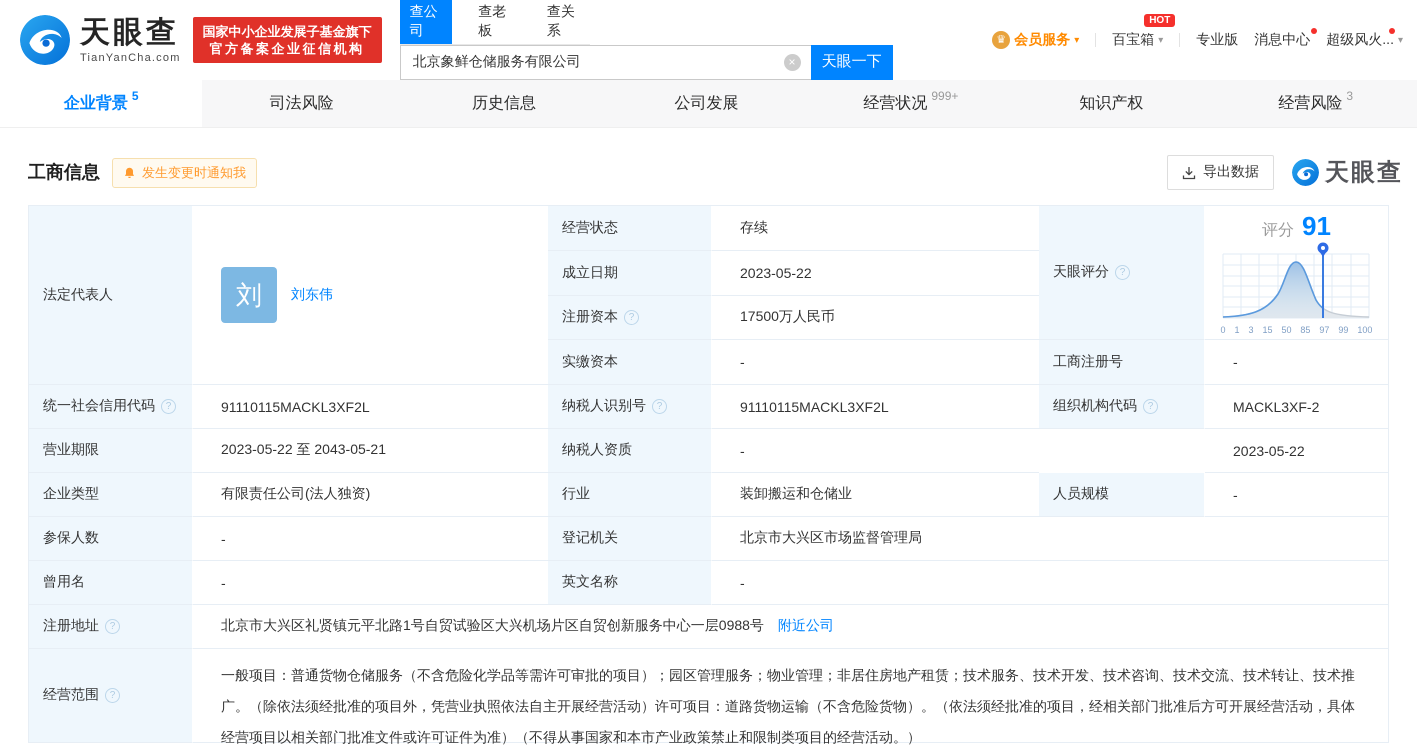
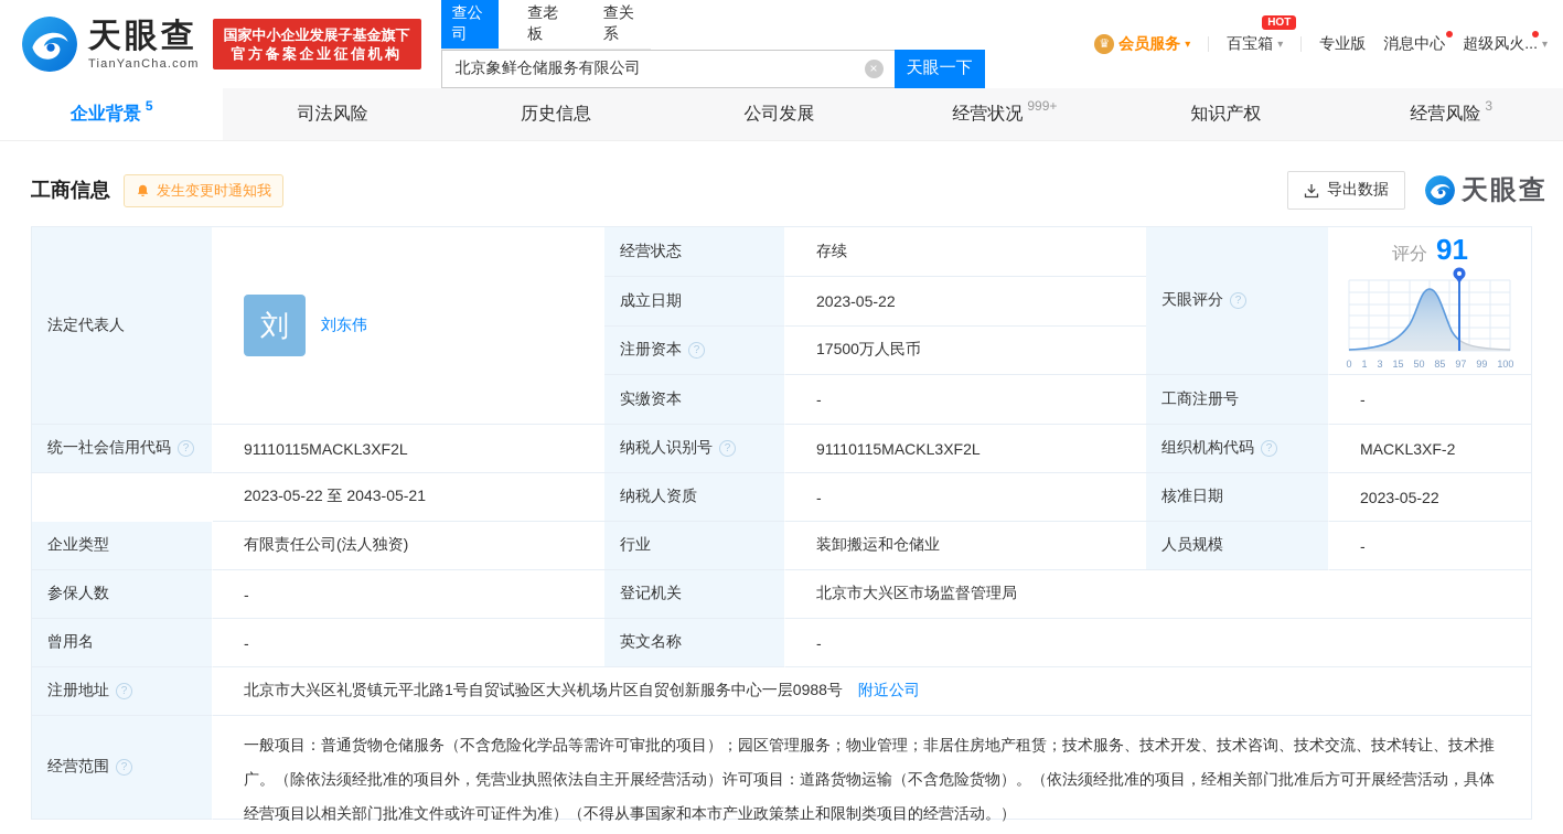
  天眼查
  TianYanCha.com
  国家中小企业发展子基金旗下
  官方备案企业征信机构
  查公司
  查老板
  查关系
  北京象鲜仓储服务有限公司
  ×
  天眼一下
  ♛
  会员服务
  ▾
  HOT
  百宝箱
  ▾
  专业版
  消息中心
  超级风火...
  ▾
  企业背景
  5
  司法风险
  历史信息
  公司发展
  经营状况
  999+
  知识产权
  经营风险
  3
  工商信息
  发生变更时通知我
  导出数据
  天眼查
  法定代表人
  刘
  刘东伟
  经营状态
  存续
  成立日期
  2023-05-22
  注册资本
  ?
  17500万人民币
  实缴资本
  -
  天眼评分
  ?
  评分
  91
  0
  1
  3
  15
  50
  85
  97
  99
  100
  工商注册号
  -
  统一社会信用代码
  ?
  91110115MACKL3XF2L
  纳税人识别号
  ?
  91110115MACKL3XF2L
  组织机构代码
  ?
  MACKL3XF-2
- 营业期限
  2023-05-22 至 2043-05-21
  纳税人资质
  -
+ 核准日期
  2023-05-22
  企业类型
  有限责任公司(法人独资)
  行业
  装卸搬运和仓储业
  人员规模
  -
  参保人数
  -
  登记机关
  北京市大兴区市场监督管理局
  曾用名
  -
  英文名称
  -
  注册地址
  ?
  北京市大兴区礼贤镇元平北路1号自贸试验区大兴机场片区自贸创新服务中心一层0988号
  附近公司
  经营范围
  ?
  一般项目：普通货物仓储服务（不含危险化学品等需许可审批的项目）；园区管理服务；物业管理；非居住房地产租赁；技术服务、技术开发、技术咨询、技术交流、技术转让、技术推广。（除依法须经批准的项目外，凭营业执照依法自主开展经营活动）许可项目：道路货物运输（不含危险货物）。（依法须经批准的项目，经相关部门批准后方可开展经营活动，具体经营项目以相关部门批准文件或许可证件为准）（不得从事国家和本市产业政策禁止和限制类项目的经营活动。）
